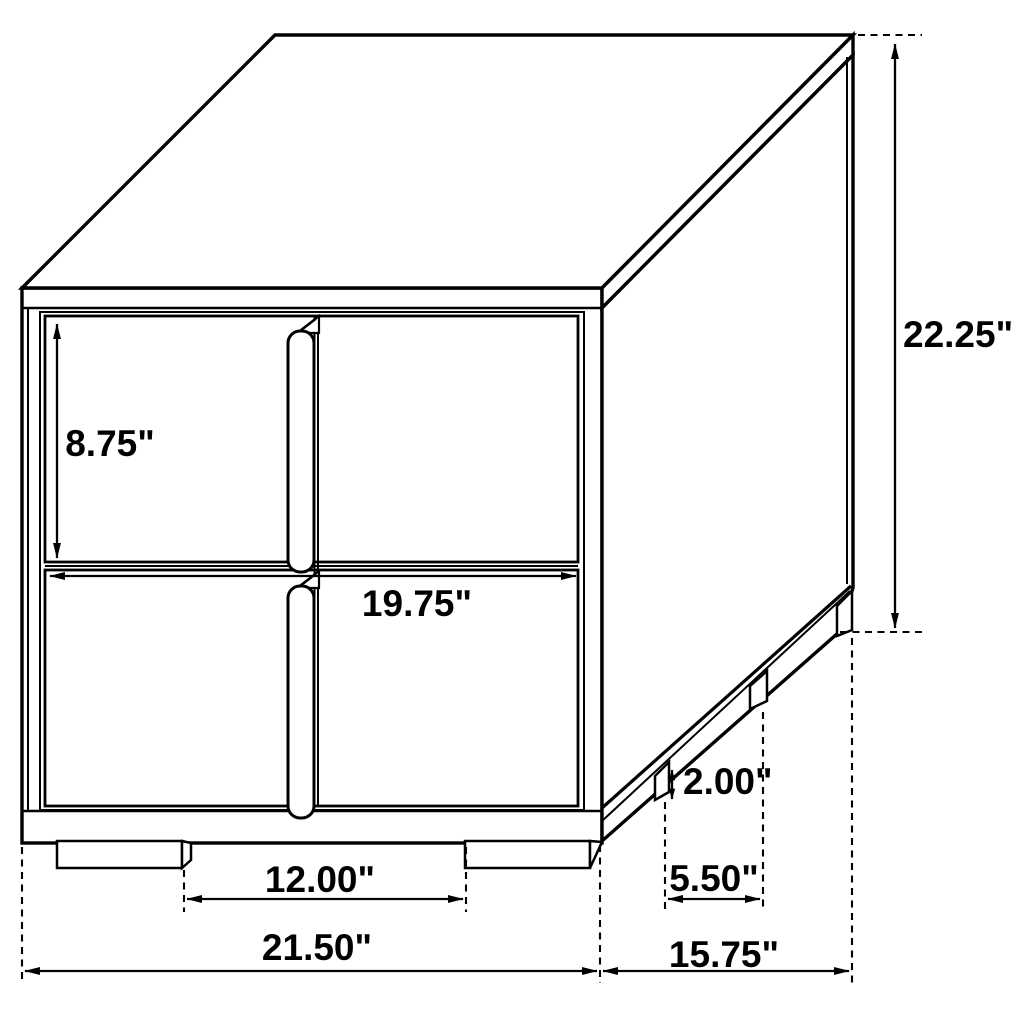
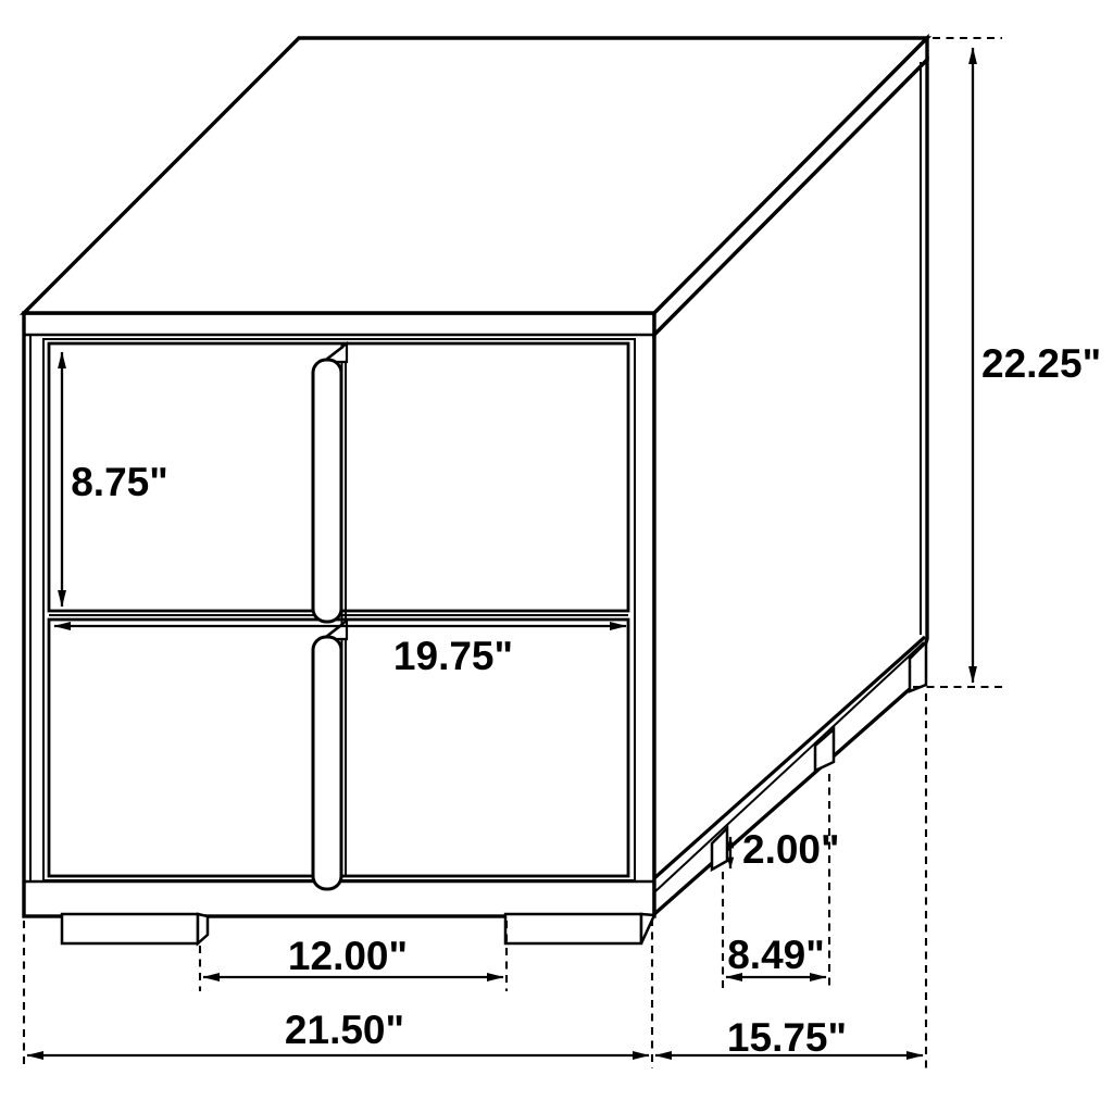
  8.75"
  19.75"
  22.25"
  2.00"
  12.00"
- 5.50"
+ 8.49"
  21.50"
  15.75"
